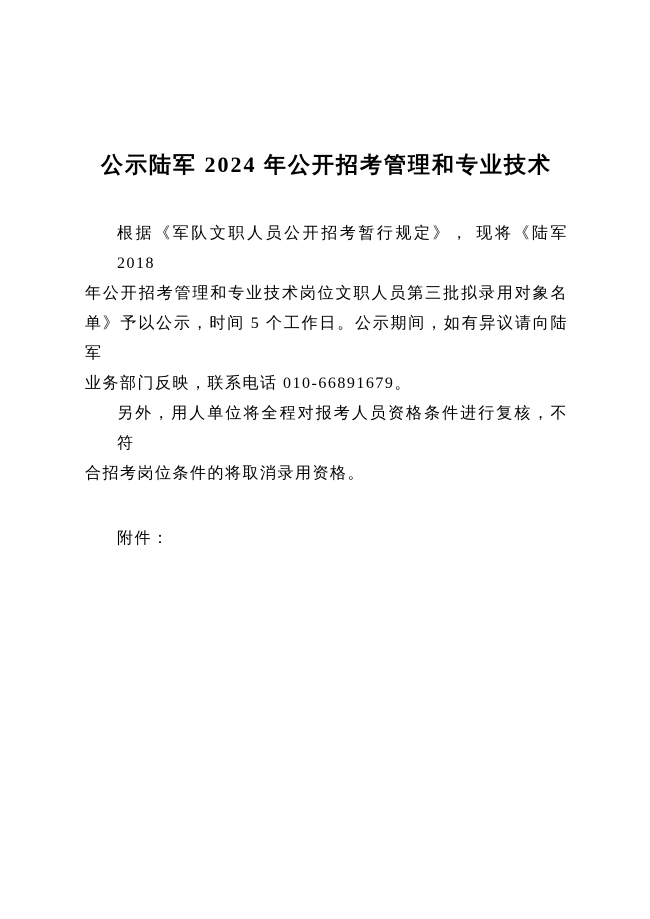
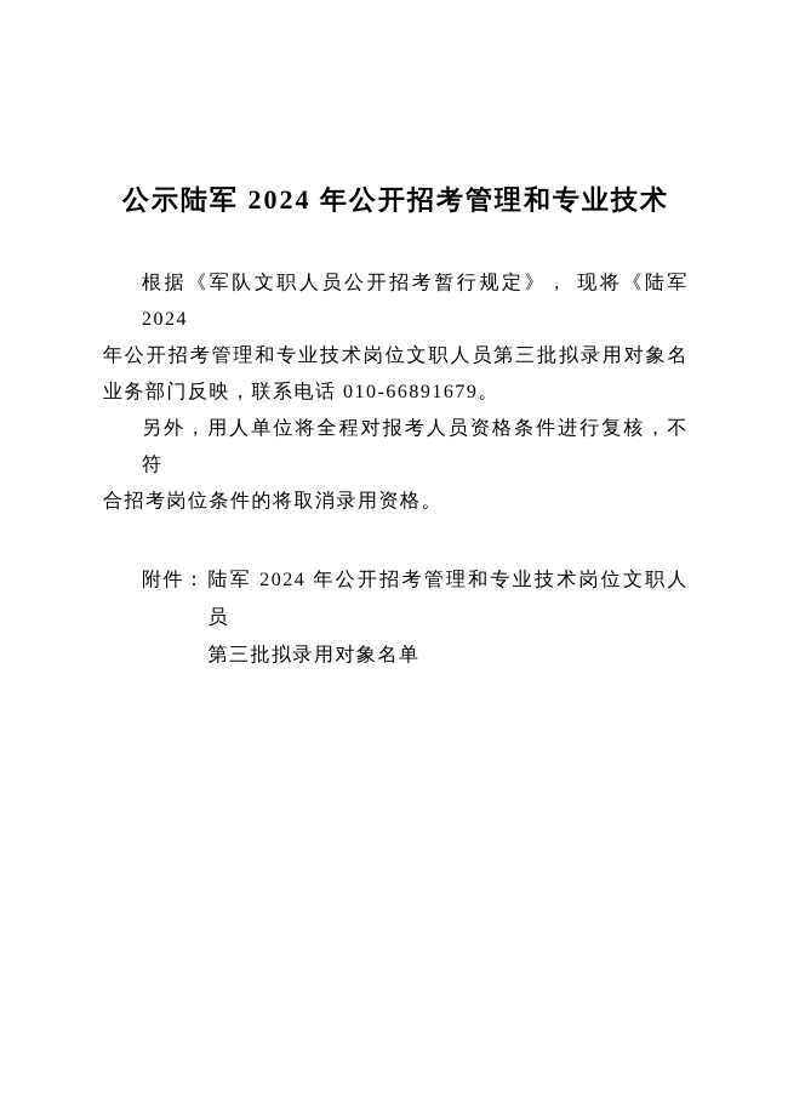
  公示陆军 2024 年公开招考管理和专业技术
- 根据《军队文职人员公开招考暂行规定》， 现将《陆军 2018
+ 根据《军队文职人员公开招考暂行规定》， 现将《陆军 2024
  年公开招考管理和专业技术岗位文职人员第三批拟录用对象名
- 单》予以公示，时间 5 个工作日。公示期间，如有异议请向陆军
  业务部门反映，联系电话 010-66891679。
  另外，用人单位将全程对报考人员资格条件进行复核，不符
  合招考岗位条件的将取消录用资格。
  附件：
+ 陆军 2024 年公开招考管理和专业技术岗位文职人员
+ 第三批拟录用对象名单
